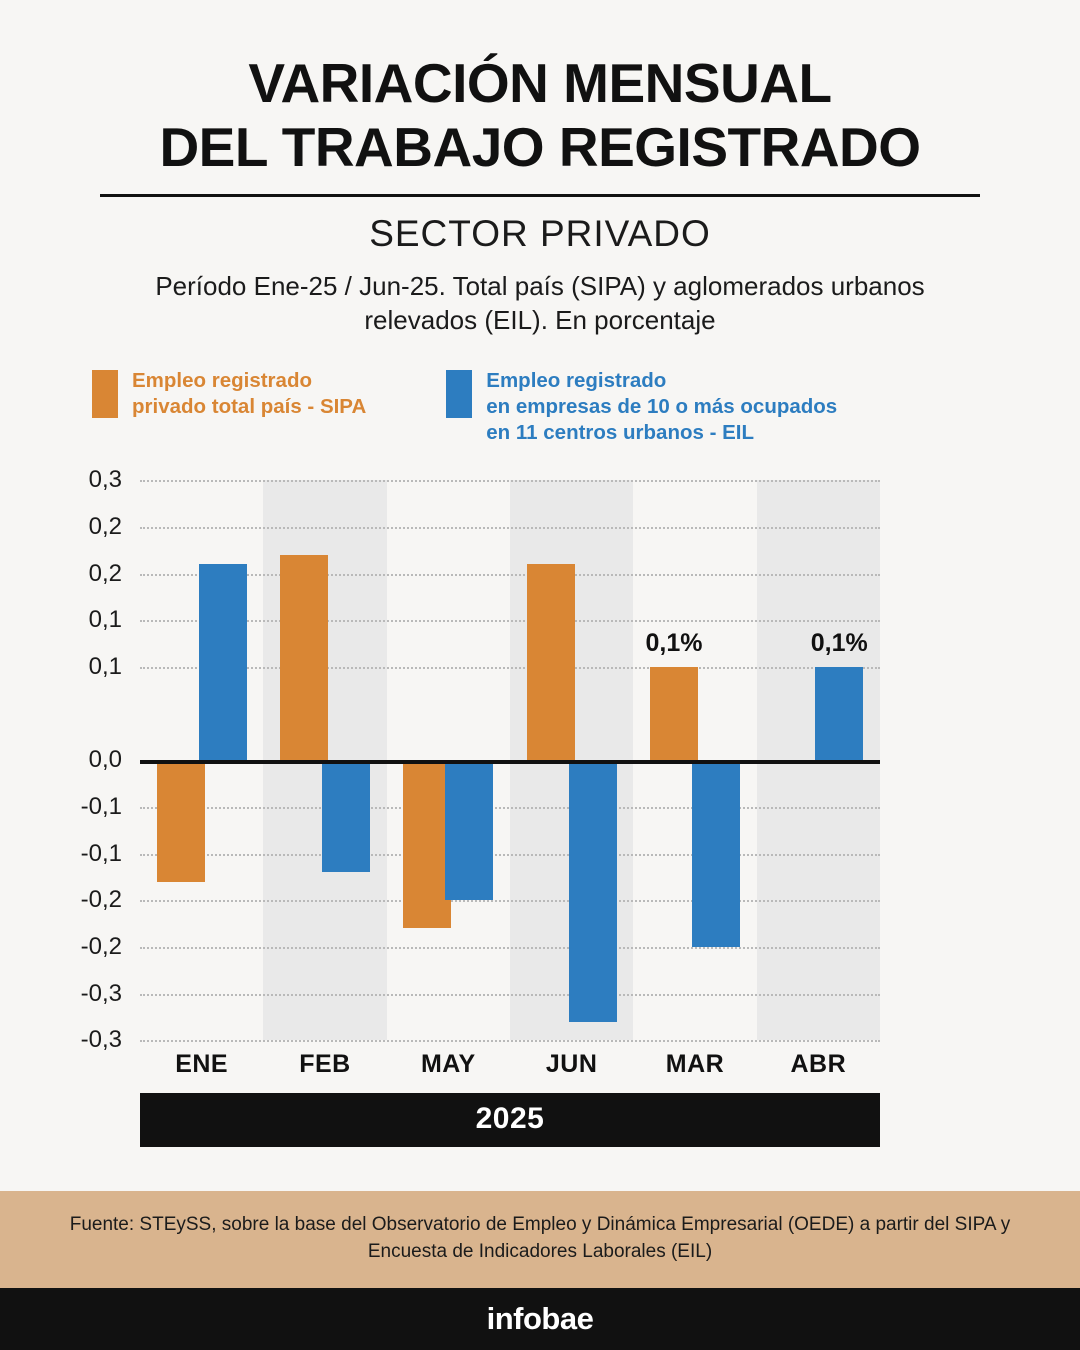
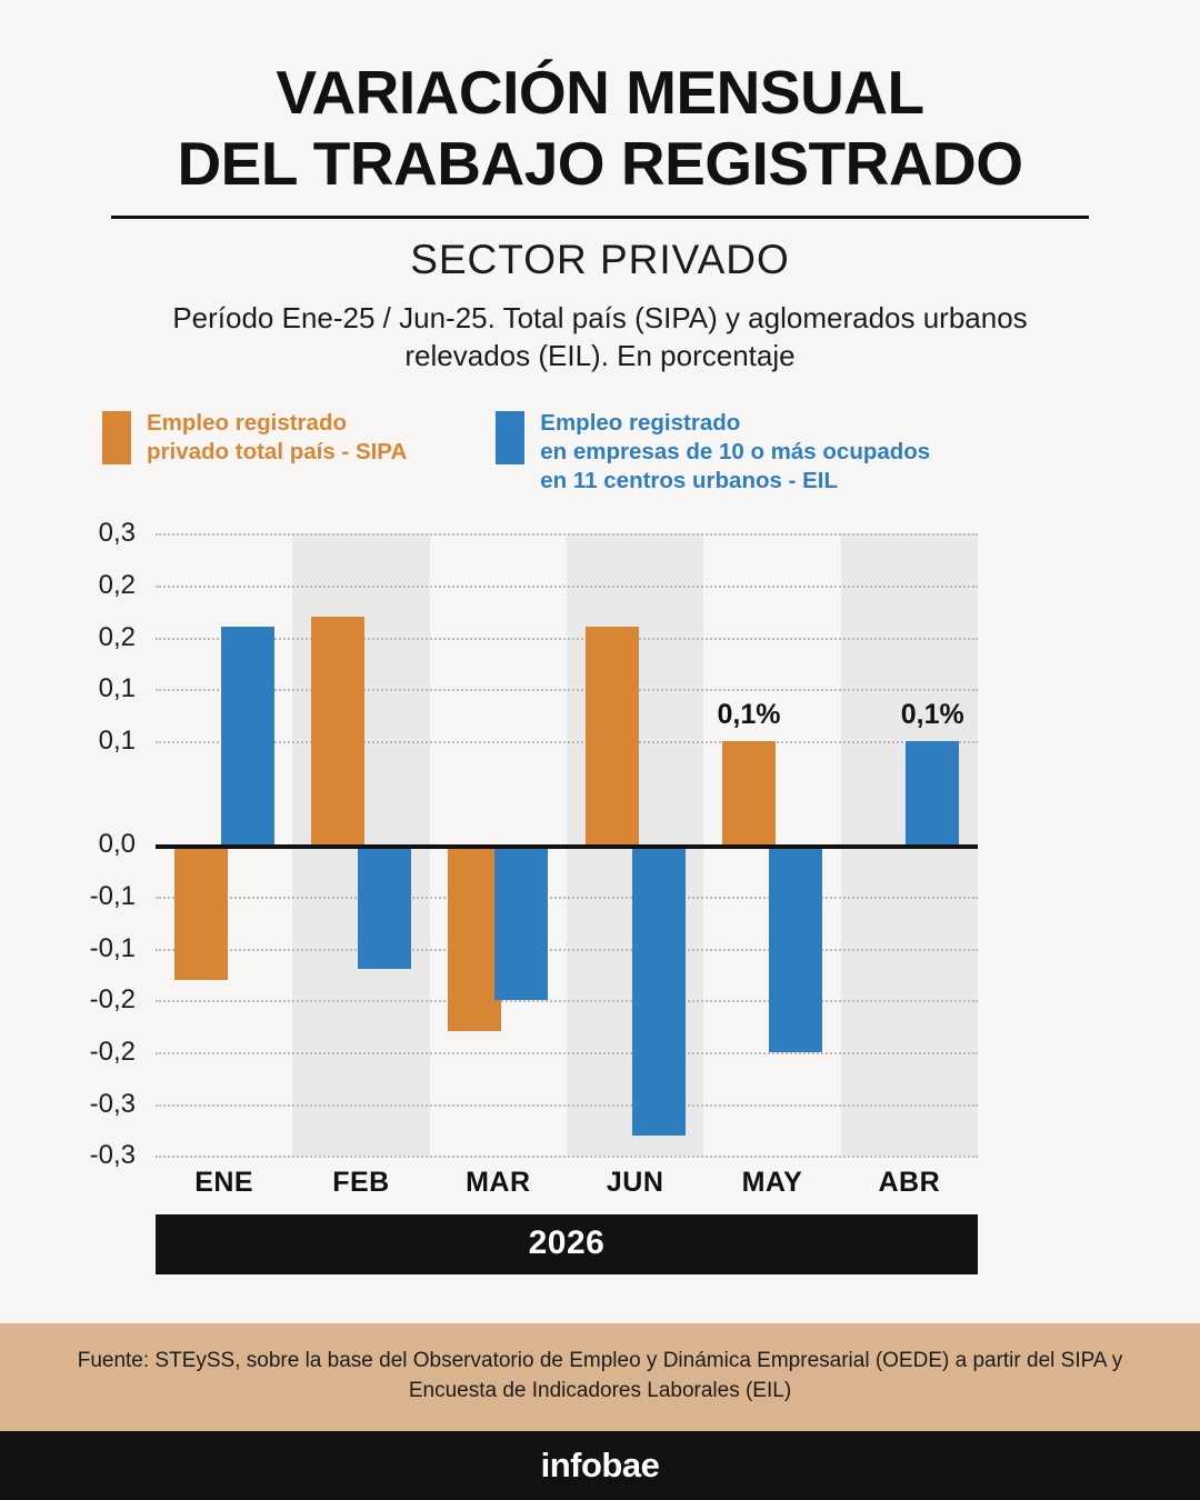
  VARIACIÓN MENSUAL
  DEL TRABAJO REGISTRADO
  SECTOR PRIVADO
  Período Ene-25 / Jun-25. Total país (SIPA) y aglomerados urbanos relevados (EIL). En porcentaje
  Empleo registrado
  privado total país - SIPA
  Empleo registrado
  en empresas de 10 o más ocupados
  en 11 centros urbanos - EIL
  0,3
  0,2
  0,2
  0,1
  0,1
  0,0
  -0,1
  -0,1
  -0,2
  -0,2
  -0,3
  -0,3
  0,1%
  0,1%
  ENE
  FEB
- MAY
+ MAR
  JUN
- MAR
+ MAY
  ABR
- 2025
+ 2026
  Fuente: STEySS, sobre la base del Observatorio de Empleo y Dinámica Empresarial (OEDE) a partir del SIPA y Encuesta de Indicadores Laborales (EIL)
  infobae
